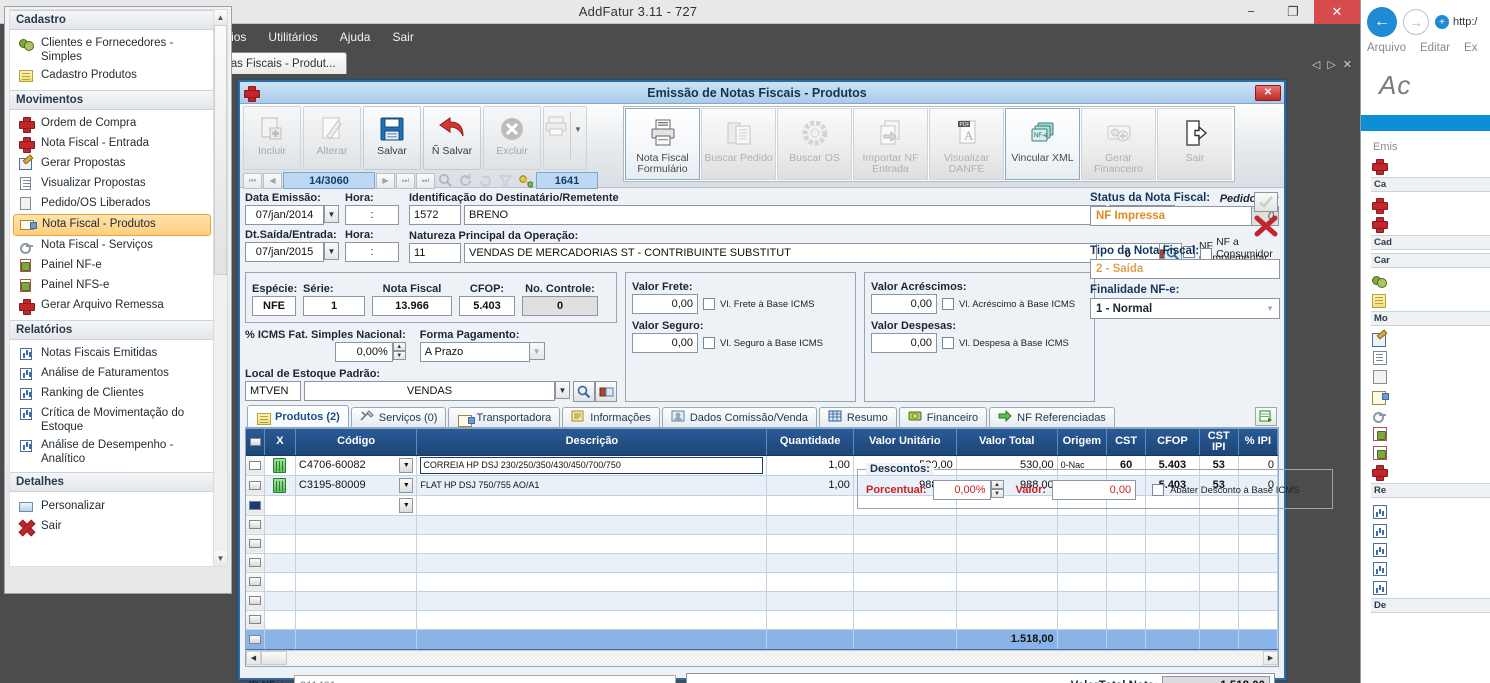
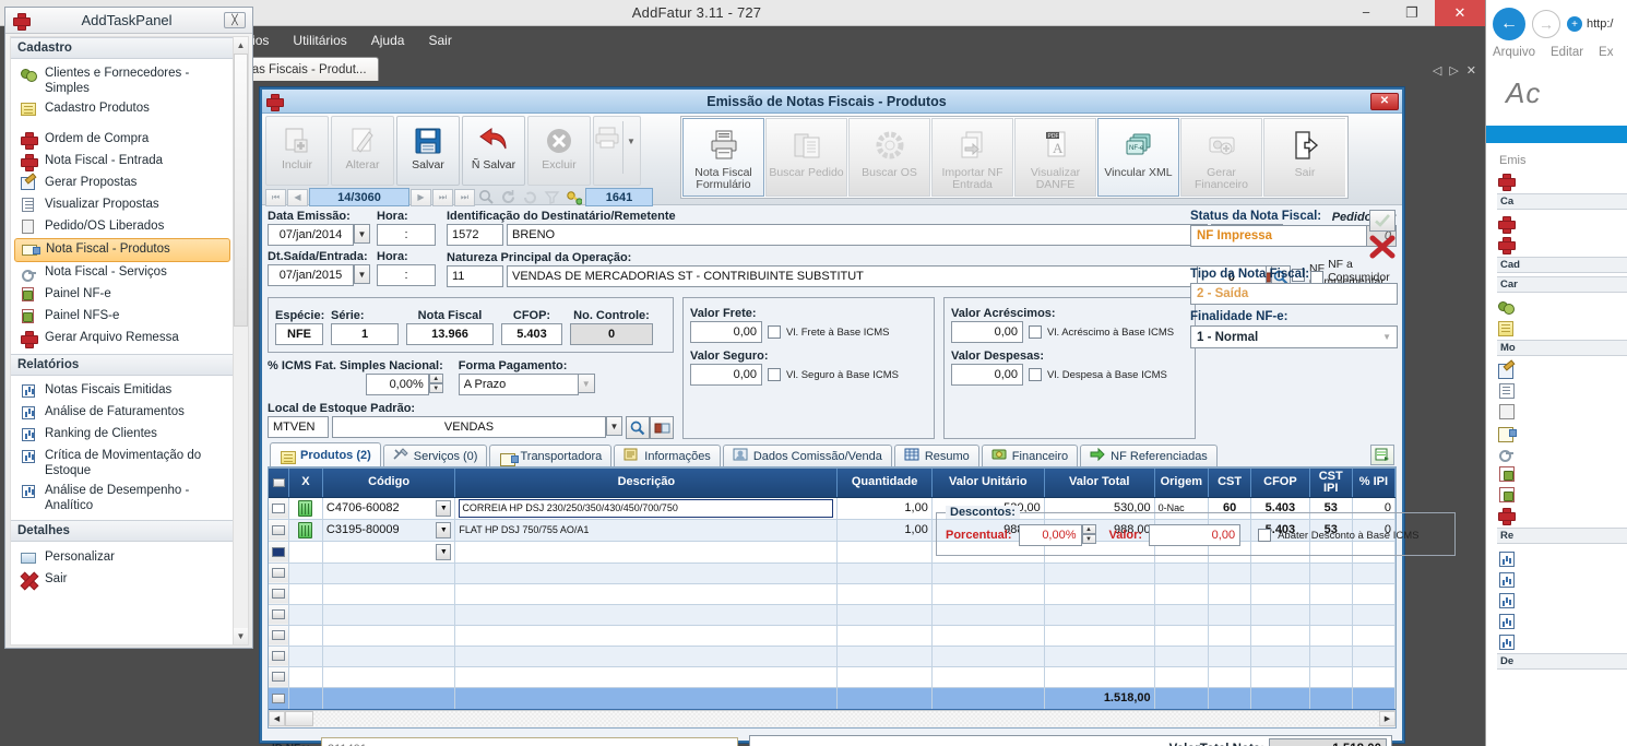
  ←
  →
  +
  http:/
  Arquivo
  Editar
  Ex
  Ac
  Emis
  Ca
  Cad
  Car
  Mo
  Re
  De
  AddFatur 3.11 - 727
  −
  ❐
  ✕
  Utilitários
  Ajuda
  Sair
  ◁
  ▷
  ✕
+ AddTaskPanel
+ ╳
  Cadastro
  Clientes e Fornecedores - Simples
  Cadastro Produtos
- Movimentos
  Ordem de Compra
  Nota Fiscal - Entrada
  Gerar Propostas
  Visualizar Propostas
  Pedido/OS Liberados
  Nota Fiscal - Produtos
  Nota Fiscal - Serviços
  Painel NF-e
  Painel NFS-e
  Gerar Arquivo Remessa
  Relatórios
  Notas Fiscais Emitidas
  Análise de Faturamentos
  Ranking de Clientes
  Crítica de Movimentação do Estoque
  Análise de Desempenho - Analítico
  Detalhes
  Personalizar
  Sair
  ▲
  ▼
  Emissão de Notas Fiscais - Produtos
  ✕
  Incluir
  Alterar
  Salvar
  Ñ Salvar
  Excluir
  ▼
  Nota Fiscal Formulário
  Buscar Pedido
  Buscar OS
  Importar NF Entrada
  A
  Visualizar DANFE
  Vincular XML
  Gerar Financeiro
  Sair
  ⏮
  ◀
  14/3060
  ▶
  ⏭
  ⏭
  1641
  Data Emissão:
  07/jan/2014
  ▼
  Hora:
  :
  Dt.Saída/Entrada:
  07/jan/2015
  ▼
  Hora:
  :
  Identificação do Destinatário/Remetente
  1572
  BRENO
  0
  Natureza Principal da Operação:
  11
  VENDAS DE MERCADORIAS ST - CONTRIBUINTE SUBSTITUT
  NF mplementar
  0
  NF a Consumidor
  Espécie:
  NFE
  Série:
  1
  Nota Fiscal
  13.966
  CFOP:
  5.403
  No. Controle:
  0
  % ICMS Fat. Simples Nacional:
  0,00%
  Forma Pagamento:
  A Prazo
  ▼
  Local de Estoque Padrão:
  MTVEN
  VENDAS
  ▼
  Valor Frete:
  0,00
  Vl. Frete à Base ICMS
  Valor Seguro:
  0,00
  Vl. Seguro à Base ICMS
  Valor Acréscimos:
  0,00
  Vl. Acréscimo à Base ICMS
  Valor Despesas:
  0,00
  Vl. Despesa à Base ICMS
  Descontos:
  Porcentual:
  0,00%
  Valor:
  0,00
  Abater Desconto à Base ICMS
  Status da Nota Fiscal:
  NF Impressa
  Tipo da Nota Fiscal:
  2 - Saída
  Finalidade NF-e:
  1 - Normal
  ▼
  Produtos (2)
  Serviços (0)
  Transportadora
  Informações
  Dados Comissão/Venda
  Resumo
  Financeiro
  NF Referenciadas
  	X	Código	Descrição	Quantidade	Valor Unitário	Valor Total	Origem	CST	CFOP	CST IPI	% IPI
  		C4706-60082	CORREIA HP DSJ 230/250/350/430/450/700/750	1,00	0,00	530,00	0-Nac	60	5.403	53	0
  		C3195-80009	FLAT HP DSJ 750/755 AO/A1	1,00	98	988,00			.403	53	0
  						1.518,00
